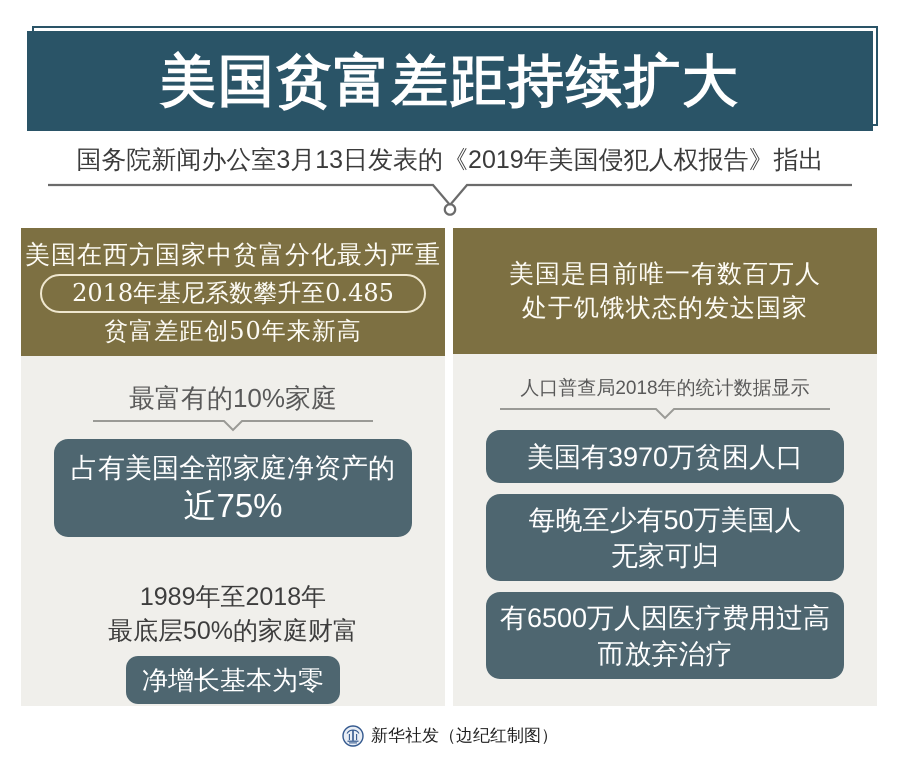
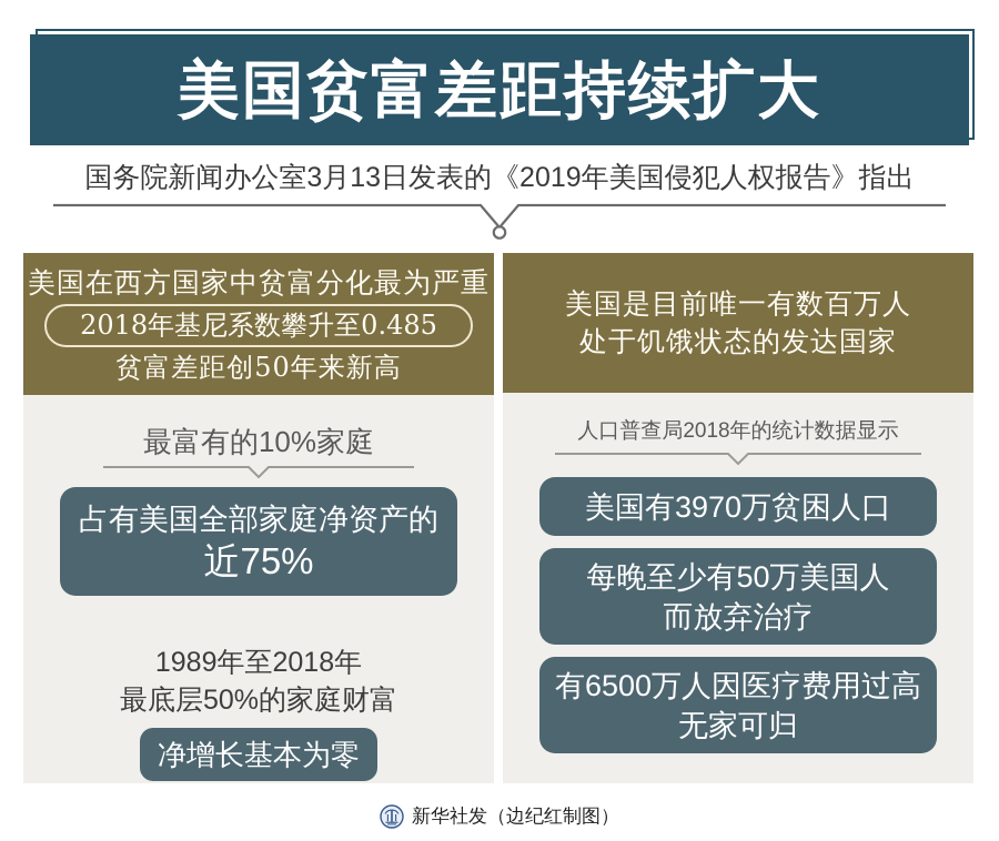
  美国贫富差距持续扩大
  国务院新闻办公室3月13日发表的《2019年美国侵犯人权报告》指出
  美国在西方国家中贫富分化最为严重
  2018年基尼系数攀升至0.485
  贫富差距创50年来新高
  最富有的10%家庭
  占有美国全部家庭净资产的
  近75%
  1989年至2018年
  最底层50%的家庭财富
  净增长基本为零
  美国是目前唯一有数百万人
  处于饥饿状态的发达国家
  人口普查局2018年的统计数据显示
  美国有3970万贫困人口
  每晚至少有50万美国人
- 无家可归
+ 而放弃治疗
  有6500万人因医疗费用过高
- 而放弃治疗
+ 无家可归
  新华社发（边纪红制图）
